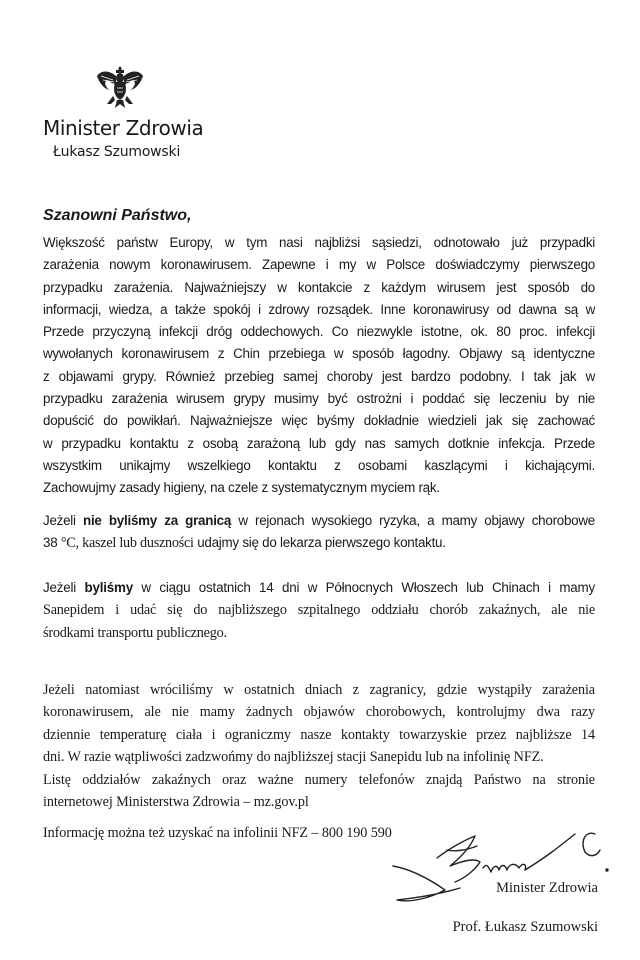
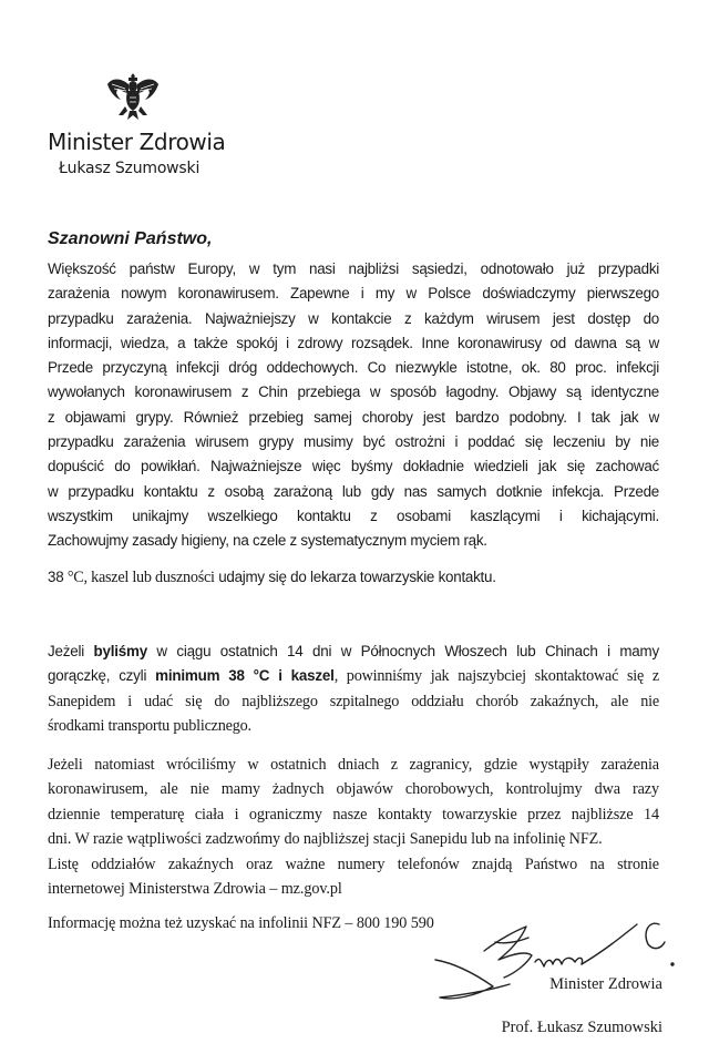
  Minister Zdrowia
  Łukasz Szumowski
  Szanowni Państwo,
  Większość państw Europy, w tym nasi najbliżsi sąsiedzi, odnotowało już przypadki
  zarażenia nowym koronawirusem. Zapewne i my w Polsce doświadczymy pierwszego
- przypadku zarażenia. Najważniejszy w kontakcie z każdym wirusem jest sposób do
+ przypadku zarażenia. Najważniejszy w kontakcie z każdym wirusem jest dostęp do
  informacji, wiedza, a także spokój i zdrowy rozsądek. Inne koronawirusy od dawna są w
  Przede przyczyną infekcji dróg oddechowych. Co niezwykle istotne, ok. 80 proc. infekcji
  wywołanych koronawirusem z Chin przebiega w sposób łagodny. Objawy są identyczne
  z objawami grypy. Również przebieg samej choroby jest bardzo podobny. I tak jak w
  przypadku zarażenia wirusem grypy musimy być ostrożni i poddać się leczeniu by nie
  dopuścić do powikłań. Najważniejsze więc byśmy dokładnie wiedzieli jak się zachować
  w przypadku kontaktu z osobą zarażoną lub gdy nas samych dotknie infekcja. Przede
  wszystkim unikajmy wszelkiego kontaktu z osobami kaszlącymi i kichającymi.
  Zachowujmy zasady higieny, na czele z systematycznym myciem rąk.
- Jeżeli nie byliśmy za granicą w rejonach wysokiego ryzyka, a mamy objawy chorobowe
- 38 °C, kaszel lub duszności udajmy się do lekarza pierwszego kontaktu.
+ 38 °C, kaszel lub duszności udajmy się do lekarza towarzyskie kontaktu.
  Jeżeli byliśmy w ciągu ostatnich 14 dni w Północnych Włoszech lub Chinach i mamy
+ gorączkę, czyli minimum 38 °C i kaszel, powinniśmy jak najszybciej skontaktować się z
  Sanepidem i udać się do najbliższego szpitalnego oddziału chorób zakaźnych, ale nie
  środkami transportu publicznego.
  Jeżeli natomiast wróciliśmy w ostatnich dniach z zagranicy, gdzie wystąpiły zarażenia
  koronawirusem, ale nie mamy żadnych objawów chorobowych, kontrolujmy dwa razy
  dziennie temperaturę ciała i ograniczmy nasze kontakty towarzyskie przez najbliższe 14
  dni. W razie wątpliwości zadzwońmy do najbliższej stacji Sanepidu lub na infolinię NFZ.
  Listę oddziałów zakaźnych oraz ważne numery telefonów znajdą Państwo na stronie
  internetowej Ministerstwa Zdrowia – mz.gov.pl
  Informację można też uzyskać na infolinii NFZ – 800 190 590
  Minister Zdrowia
  Prof. Łukasz Szumowski
